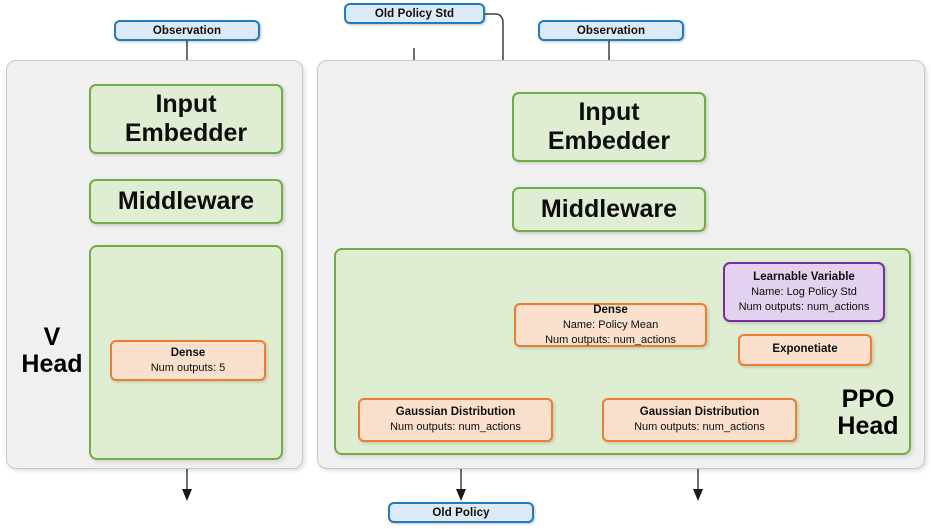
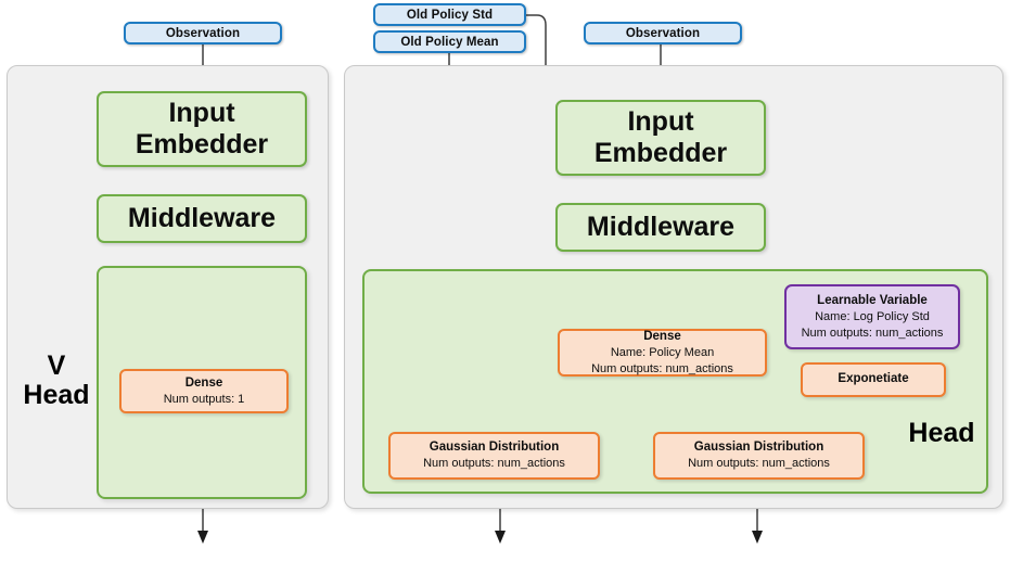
  Observation
  Old Policy Std
+ Old Policy Mean
  Observation
  V
  Head
  Input Embedder
  Middleware
  Dense
- Num outputs: 5
+ Num outputs: 1
  Input Embedder
  Middleware
- PPO
  Head
  Dense
  Name: Policy Mean
  Num outputs: num_actions
  Learnable Variable
  Name: Log Policy Std
  Num outputs: num_actions
  Exponetiate
  Gaussian Distribution
  Num outputs: num_actions
  Gaussian Distribution
  Num outputs: num_actions
- Old Policy
